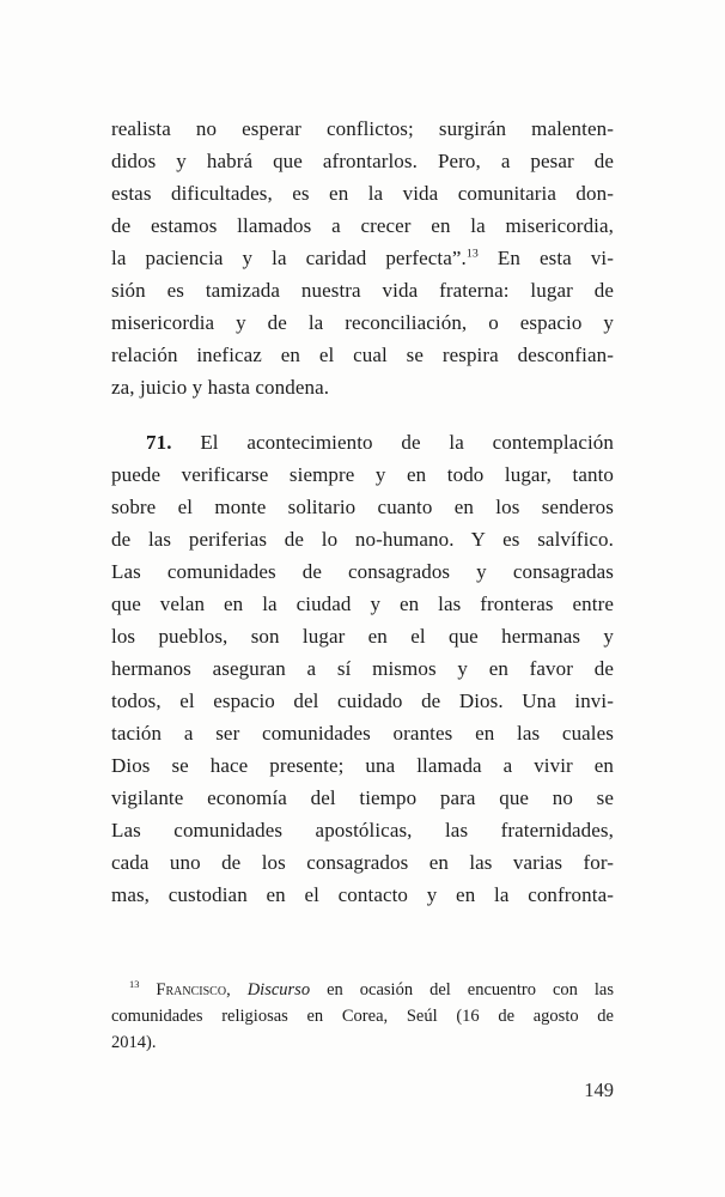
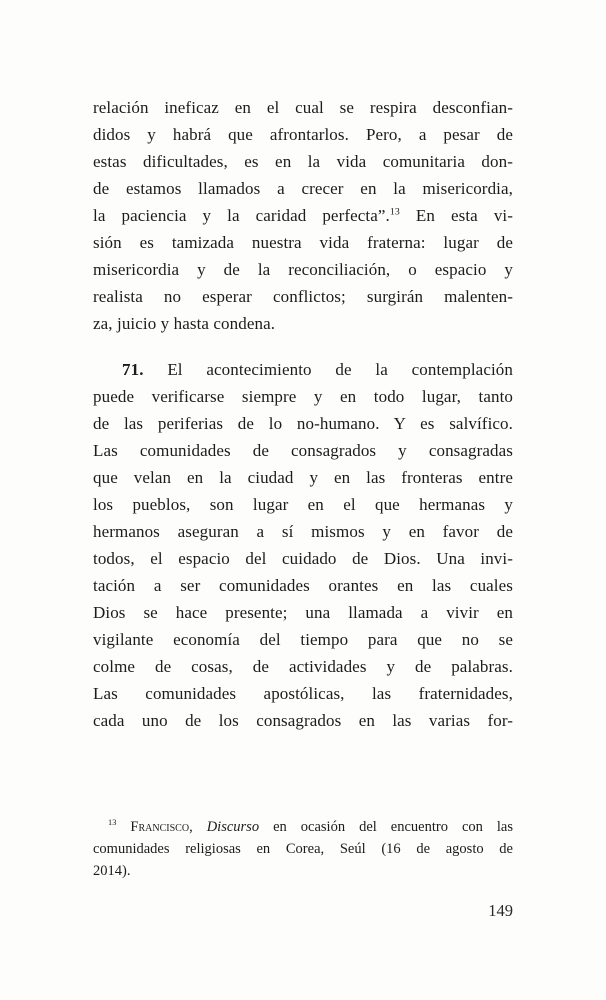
- realista no esperar conflictos; surgirán malenten-
+ relación ineficaz en el cual se respira desconfian-
  didos y habrá que afrontarlos. Pero, a pesar de
  estas dificultades, es en la vida comunitaria don-
  de estamos llamados a crecer en la misericordia,
  la paciencia y la caridad perfecta”.13 En esta vi-
  sión es tamizada nuestra vida fraterna: lugar de
  misericordia y de la reconciliación, o espacio y
- relación ineficaz en el cual se respira desconfian-
+ realista no esperar conflictos; surgirán malenten-
  za, juicio y hasta condena.
  71. El acontecimiento de la contemplación
  puede verificarse siempre y en todo lugar, tanto
- sobre el monte solitario cuanto en los senderos
  de las periferias de lo no-humano. Y es salvífico.
  Las comunidades de consagrados y consagradas
  que velan en la ciudad y en las fronteras entre
  los pueblos, son lugar en el que hermanas y
  hermanos aseguran a sí mismos y en favor de
  todos, el espacio del cuidado de Dios. Una invi-
  tación a ser comunidades orantes en las cuales
  Dios se hace presente; una llamada a vivir en
  vigilante economía del tiempo para que no se
+ colme de cosas, de actividades y de palabras.
  Las comunidades apostólicas, las fraternidades,
  cada uno de los consagrados en las varias for-
- mas, custodian en el contacto y en la confronta-
  13 Francisco, Discurso en ocasión del encuentro con las
  comunidades religiosas en Corea, Seúl (16 de agosto de
  2014).
  149
